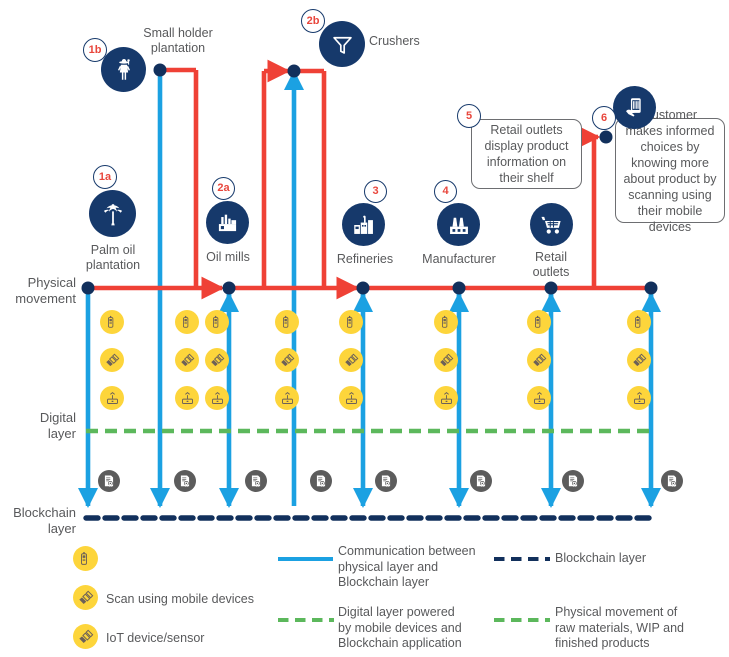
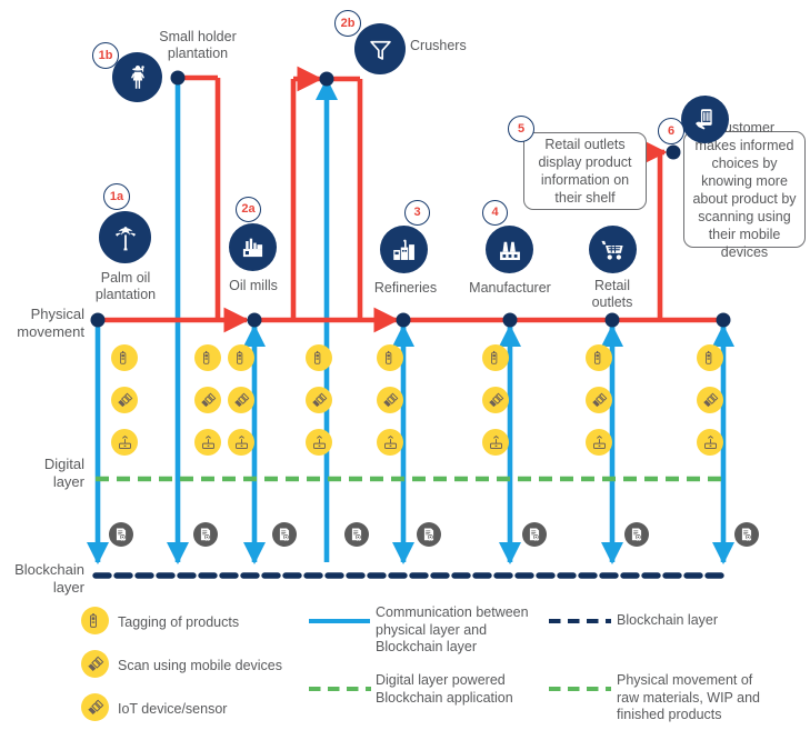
  Physical
  movement
  Digital
  layer
  Blockchain
  layer
  1a
  Palm oil
  plantation
  1b
  Small holder
  plantation
  2a
  Oil mills
  2b
  Crushers
  3
  Refineries
  4
  Manufacturer
  5
  Retail outlets display product information on their shelf
  Retail
  outlets
  6
  ustomer makes informed choices by knowing more about product by scanning using their mobile devices
+ Tagging of products
  Scan using mobile devices
  IoT device/sensor
  Communication between
  physical layer and
  Blockchain layer
  Blockchain layer
  Digital layer powered
- by mobile devices and
  Blockchain application
  Physical movement of
  raw materials, WIP and
  finished products
